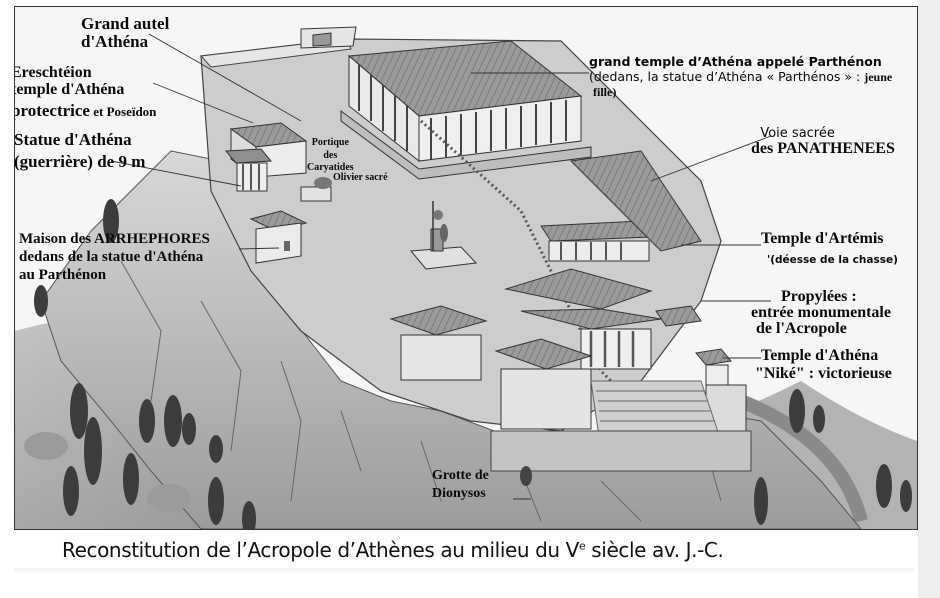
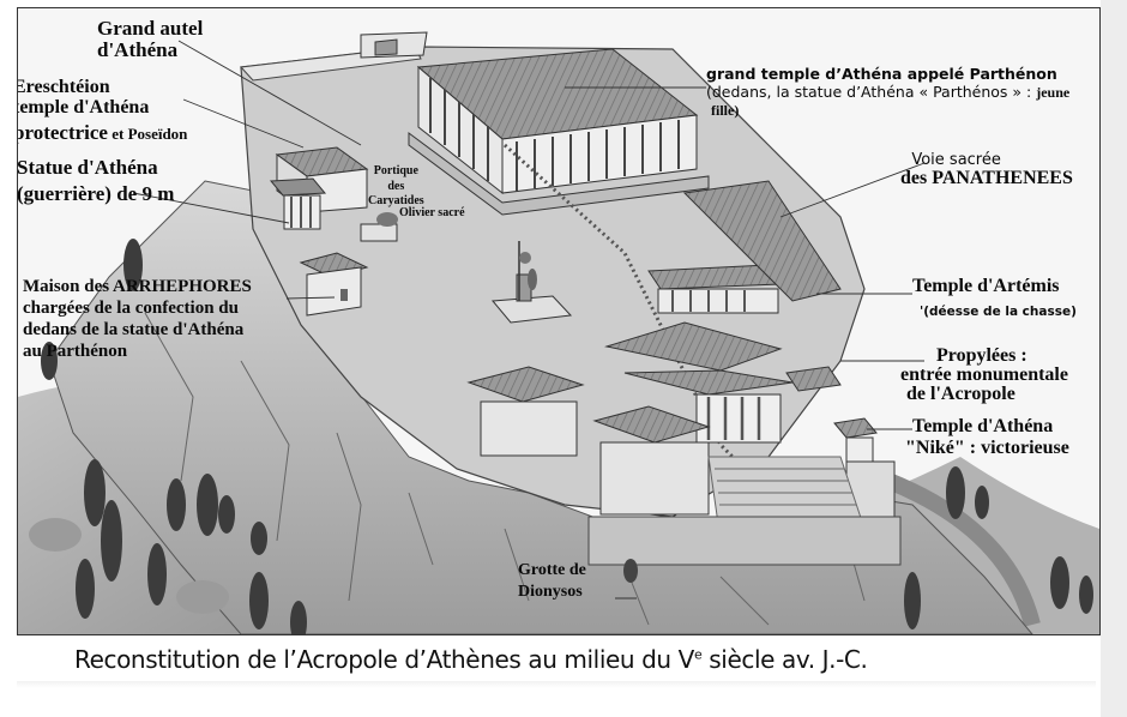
  Grand autel
  d'Athéna
  Ereschtéion
  emple d'Athéna
  protectrice et Poseïdon
  Statue d'Athéna
  (guerrière) de 9 m
  Portique
  des
  Caryatides
  Olivier sacré
  Maison des ARRHEPHORES
+ chargées de la confection du
  dedans de la statue d'Athéna
  au Parthénon
  grand temple d’Athéna appelé Parthénon
  (dedans, la statue d’Athéna « Parthénos » : jeune
  fille)
  Voie sacrée
  des PANATHENEES
  Temple d'Artémis
  '(déesse de la chasse)
  Propylées :
  entrée monumentale
  de l'Acropole
  Temple d'Athéna
  "Niké" : victorieuse
  Grotte de
  Dionysos
  Reconstitution de l’Acropole d’Athènes au milieu du Ve siècle av. J.-C.
